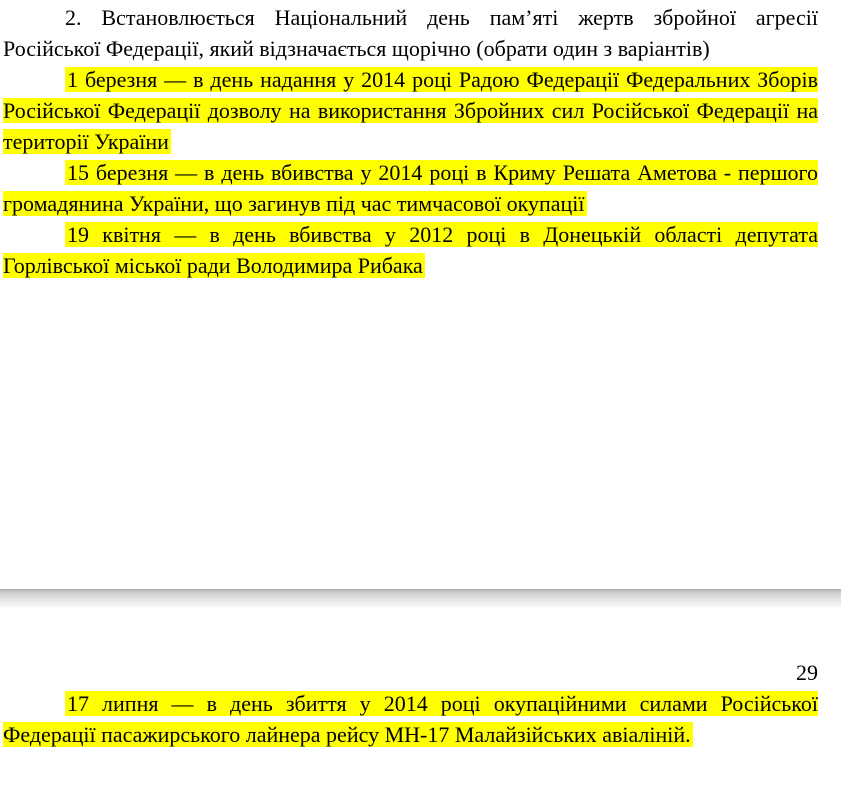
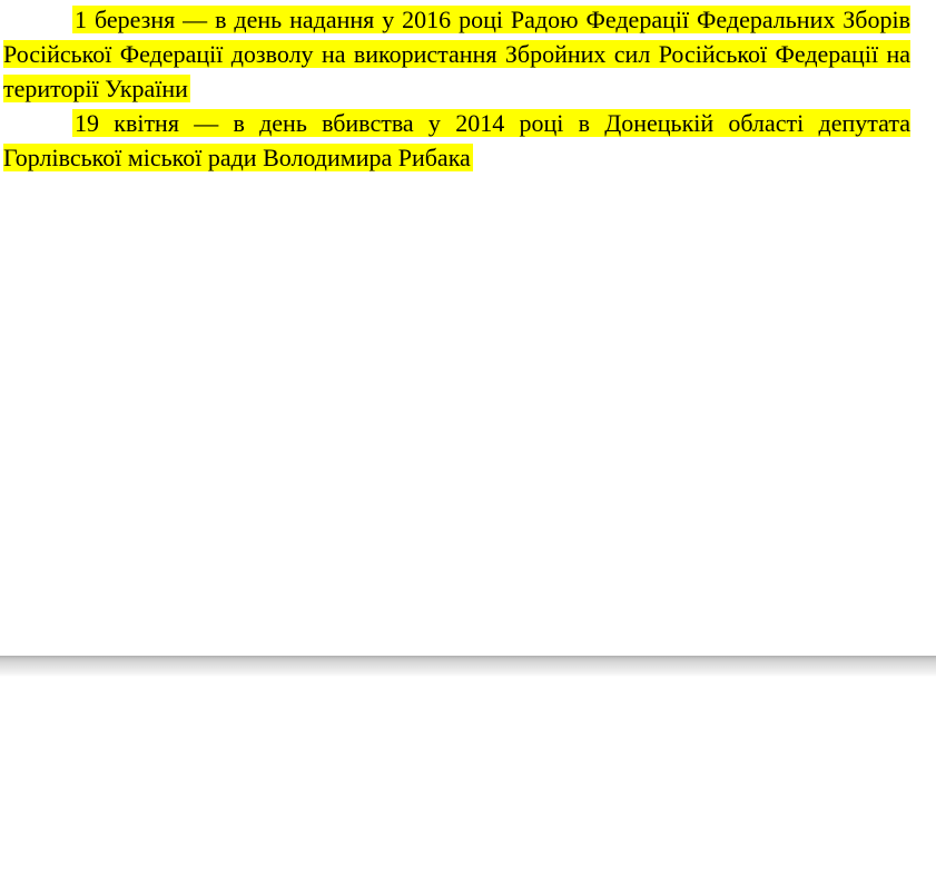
- 2. Встановлюється Національний день пам’яті жертв збройної агресії Російської Федерації, який відзначається щорічно (обрати один з варіантів)
- 1 березня — в день надання у 2014 році Радою Федерації Федеральних Зборів Російської Федерації дозволу на використання Збройних сил Російської Федерації на території України
+ 1 березня — в день надання у 2016 році Радою Федерації Федеральних Зборів Російської Федерації дозволу на використання Збройних сил Російської Федерації на території України
- 15 березня — в день вбивства у 2014 році в Криму Решата Аметова - першого громадянина України, що загинув під час тимчасової окупації
- 19 квітня — в день вбивства у 2012 році в Донецькій області депутата Горлівської міської ради Володимира Рибака
+ 19 квітня — в день вбивства у 2014 році в Донецькій області депутата Горлівської міської ради Володимира Рибака
- 29
- 17 липня — в день збиття у 2014 році окупаційними силами Російської Федерації пасажирського лайнера рейсу МН-17 Малайзійських авіаліній.
